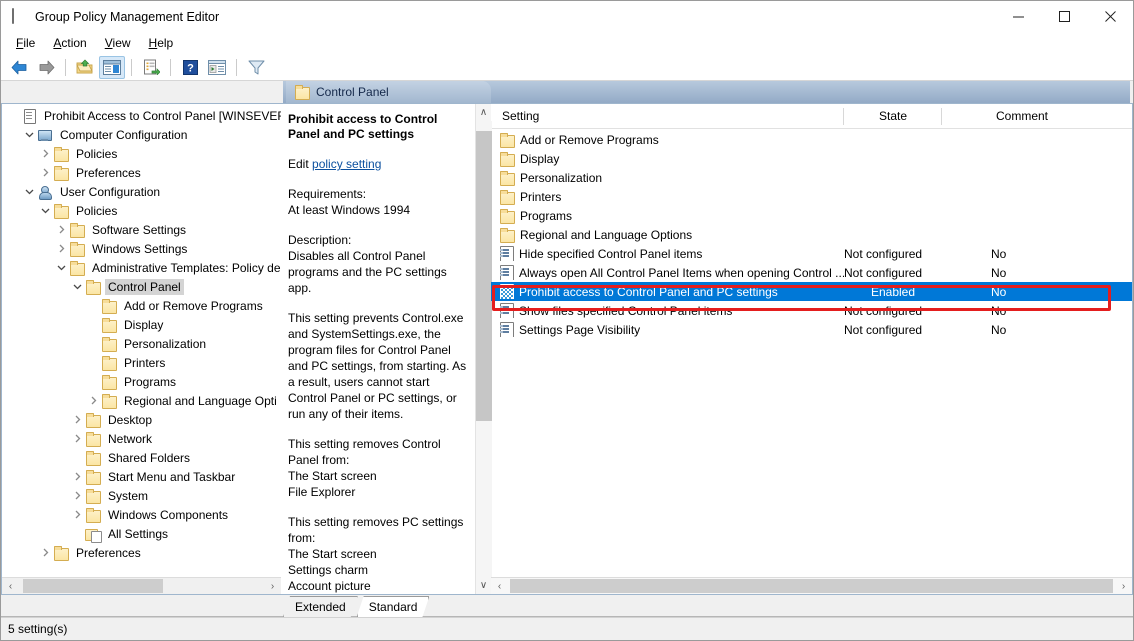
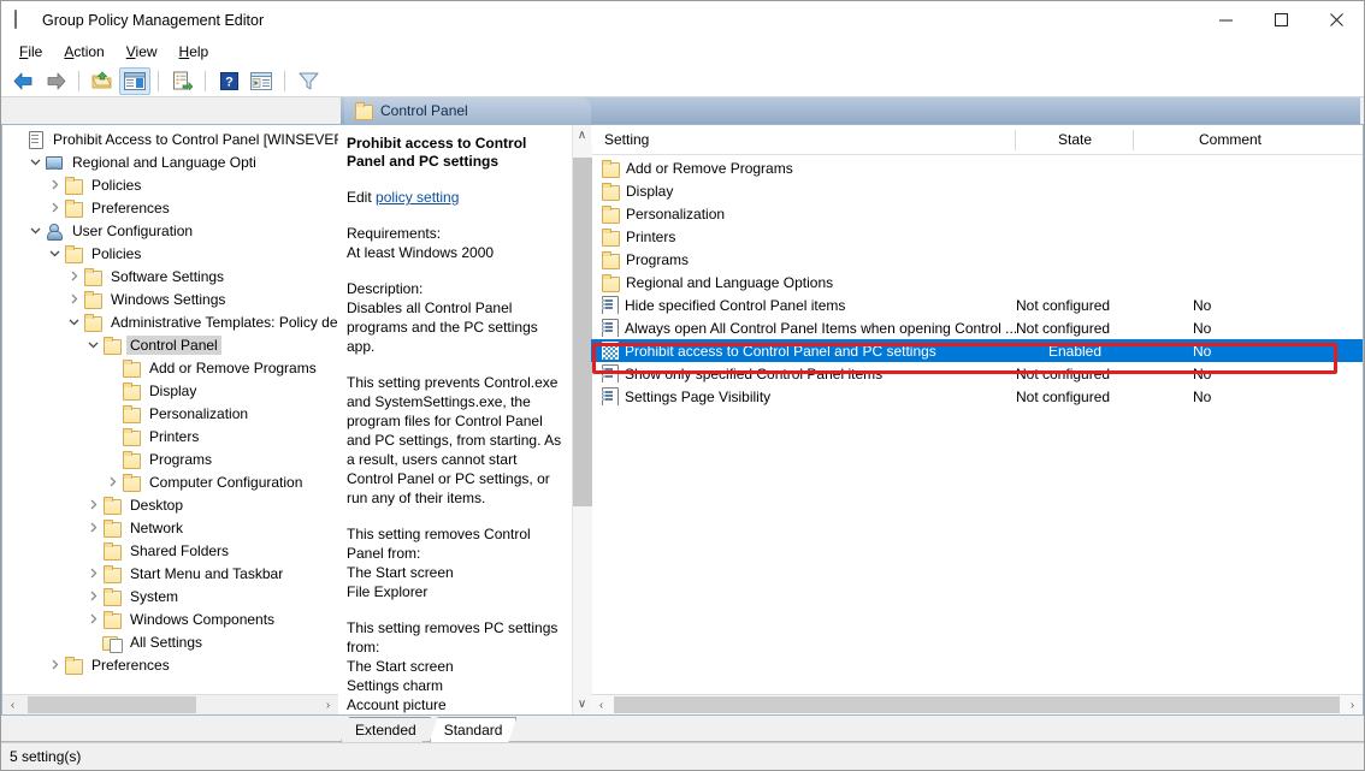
  Group Policy Management Editor
  File
  Action
  View
  Help
  ?
  Control Panel
  Prohibit Access to Control Panel [WINSEVE
- Computer Configuration
+ Regional and Language Opti
  Policies
  Preferences
  User Configuration
  Policies
  Software Settings
  Windows Settings
  Administrative Templates: Policy de
  Control Panel
  Add or Remove Programs
  Display
  Personalization
  Printers
  Programs
- Regional and Language Opti
+ Computer Configuration
  Desktop
  Network
  Shared Folders
  Start Menu and Taskbar
  System
  Windows Components
  All Settings
  Preferences
  ‹
  ›
  Prohibit access to Control Panel and PC settings
  Edit policy setting
  Requirements:
- At least Windows 1994
+ At least Windows 2000
  Description:
  Disables all Control Panel programs and the PC settings app.
  This setting prevents Control.exe and SystemSettings.exe, the program files for Control Panel and PC settings, from starting. As a result, users cannot start Control Panel or PC settings, or run any of their items.
  This setting removes Control Panel from:
  The Start screen
  File Explorer
  This setting removes PC settings from:
  The Start screen
  Settings charm
  Account picture
  ∧
  ∨
  Setting
  State
  Comment
  Add or Remove Programs
  Display
  Personalization
  Printers
  Programs
  Regional and Language Options
  Hide specified Control Panel items
  Not configured
  No
  Always open All Control Panel Items when opening Control ...
  Not configured
  No
  Prohibit access to Control Panel and PC settings
  Enabled
  No
- Show files specified Control Panel items
+ Show only specified Control Panel items
  Not configured
  No
  Settings Page Visibility
  Not configured
  No
  ‹
  ›
  Extended
  Standard
  5 setting(s)
